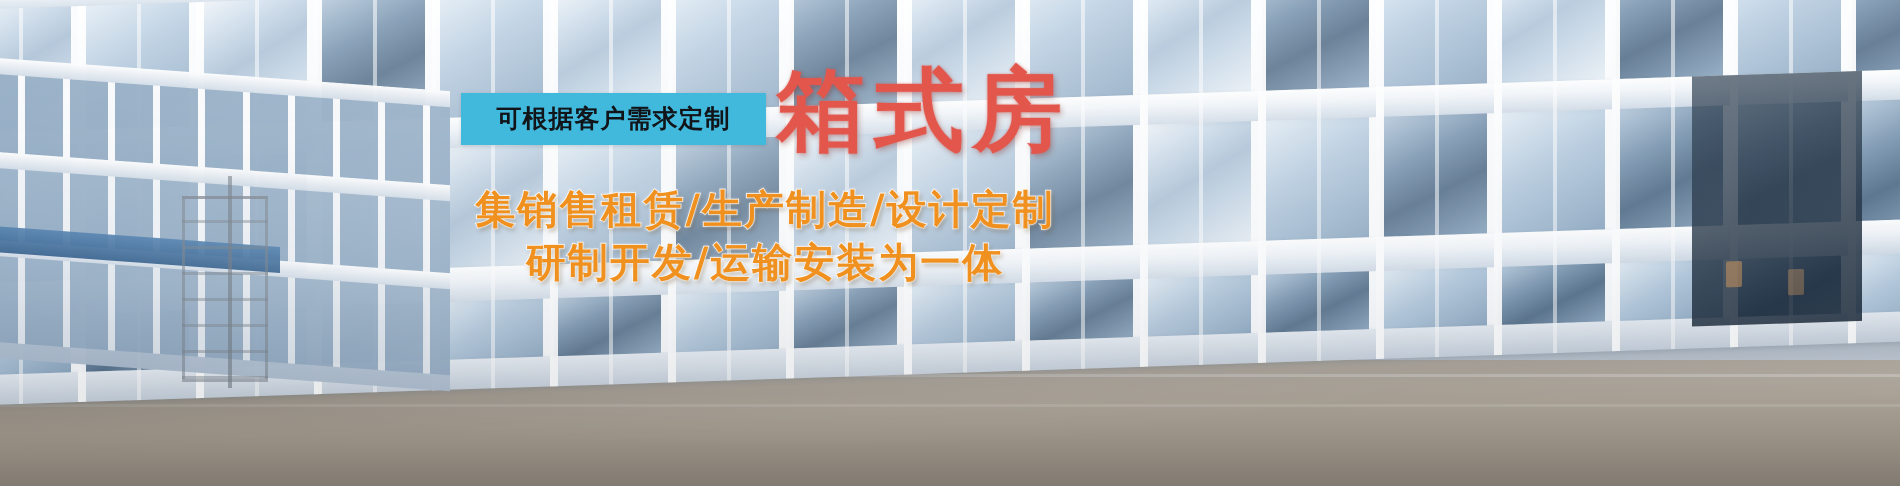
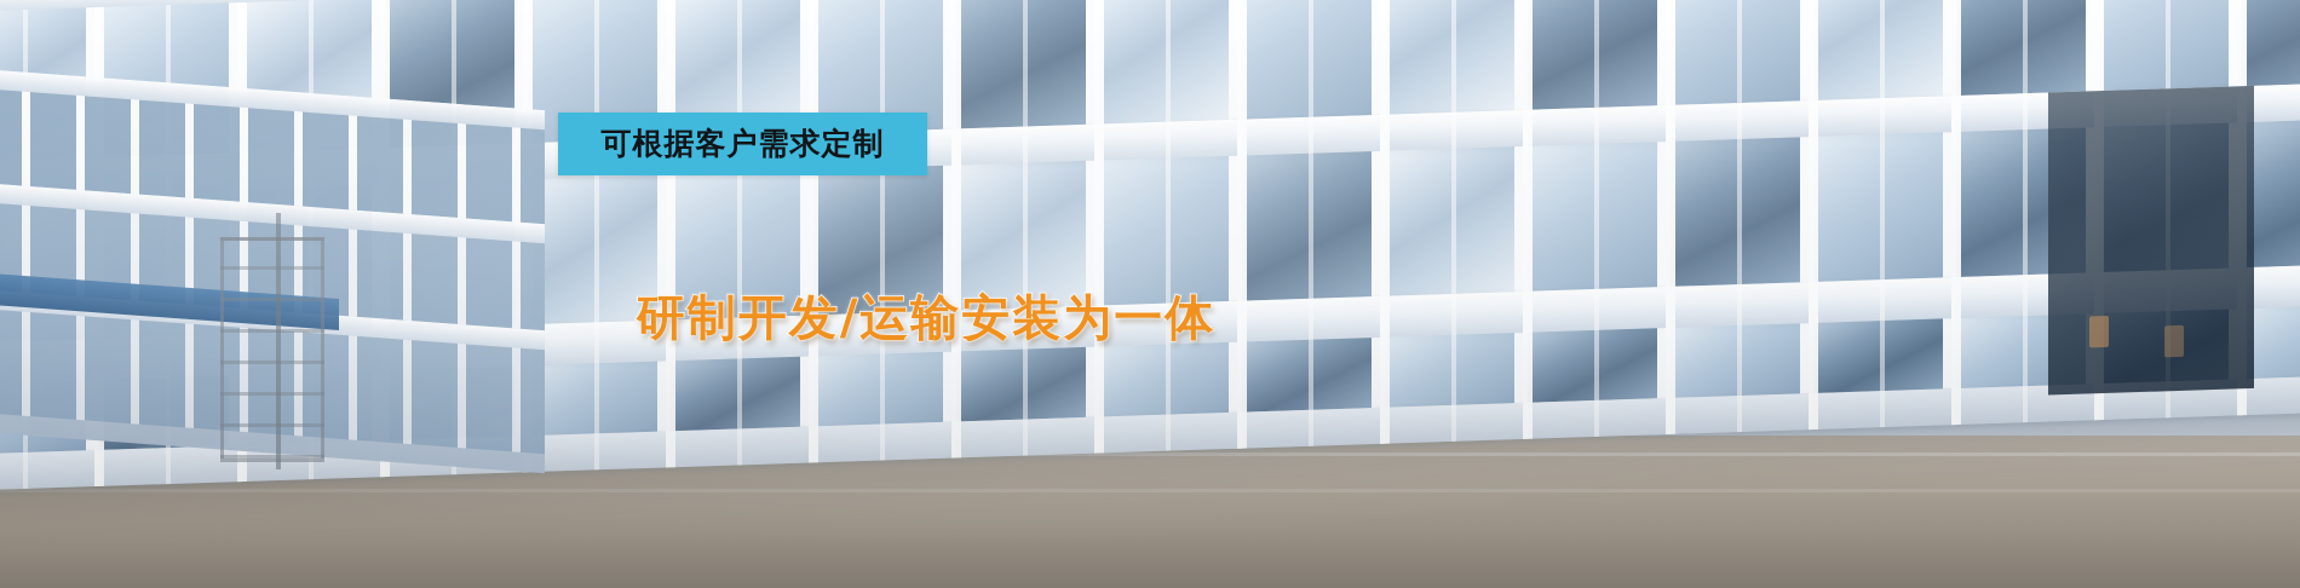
  可根据客户需求定制
- 箱式房
- 集销售租赁/生产制造/设计定制
  研制开发/运输安装为一体
